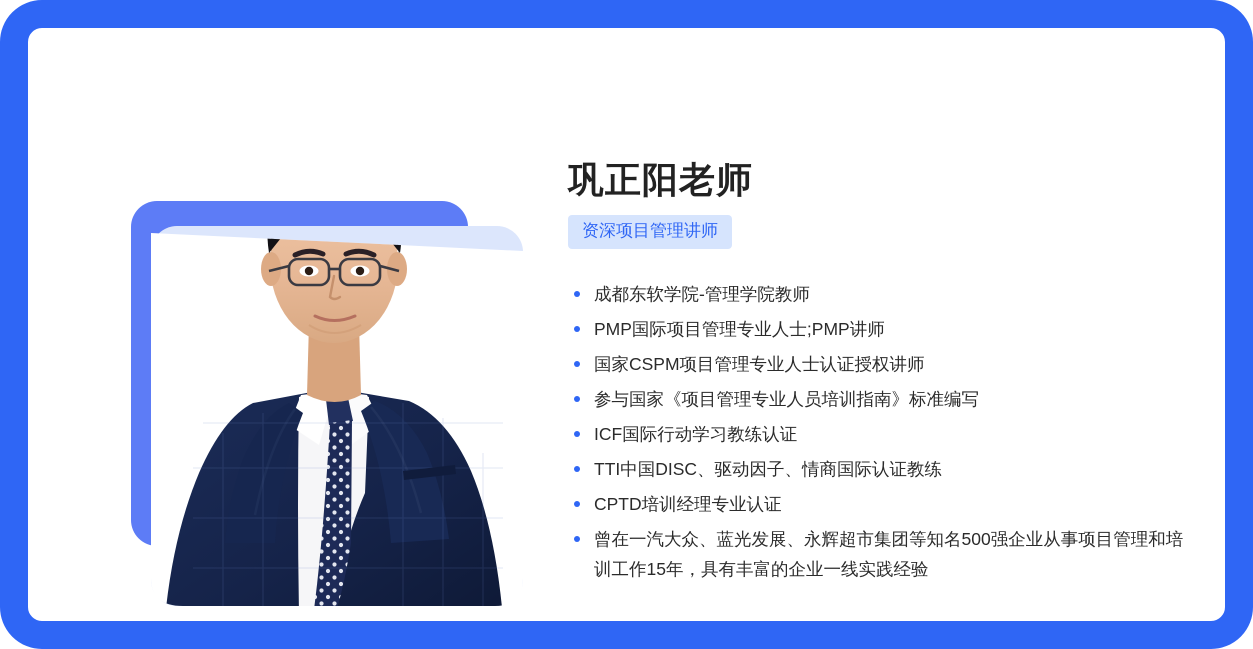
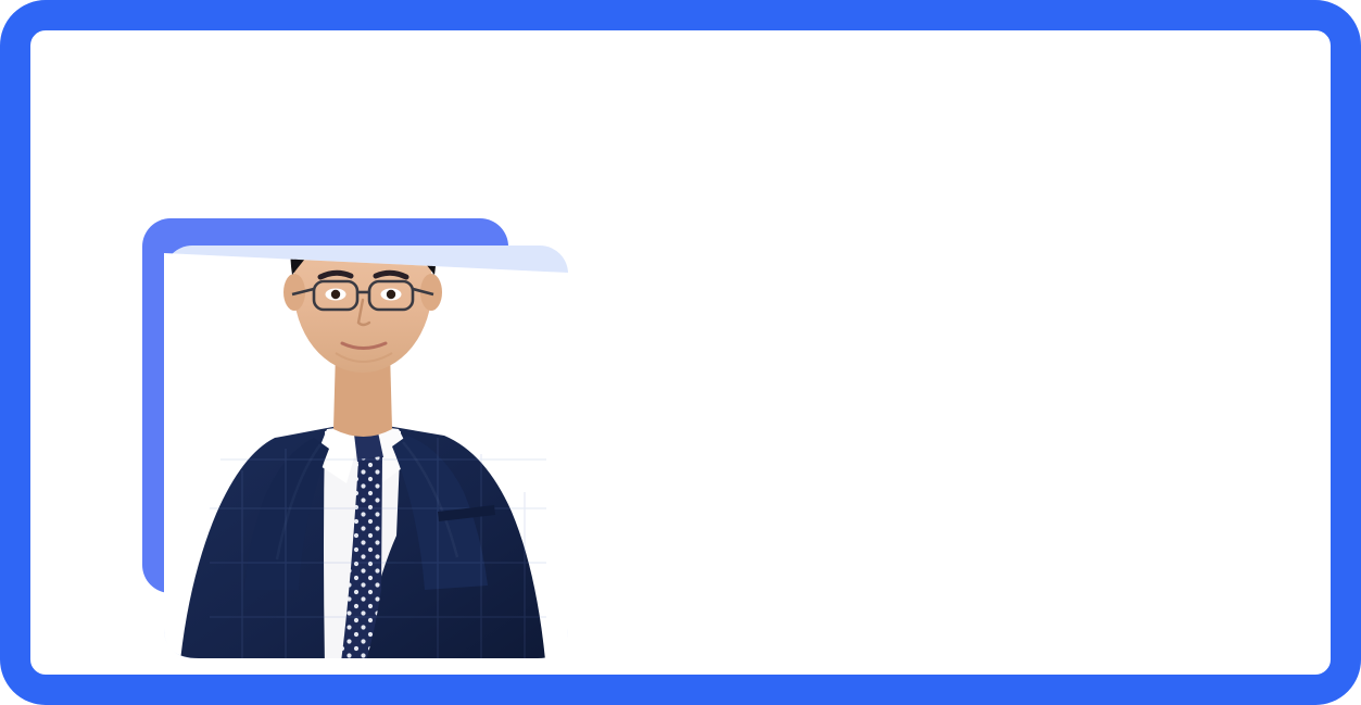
- 巩正阳老师
- 资深项目管理讲师
- 成都东软学院-管理学院教师
- PMP国际项目管理专业人士;PMP讲师
- 国家CSPM项目管理专业人士认证授权讲师
- 参与国家《项目管理专业人员培训指南》标准编写
- ICF国际行动学习教练认证
- TTI中国DISC、驱动因子、情商国际认证教练
- CPTD培训经理专业认证
- 曾在一汽大众、蓝光发展、永辉超市集团等知名500强企业从事项目管理和培训工作15年，具有丰富的企业一线实践经验
